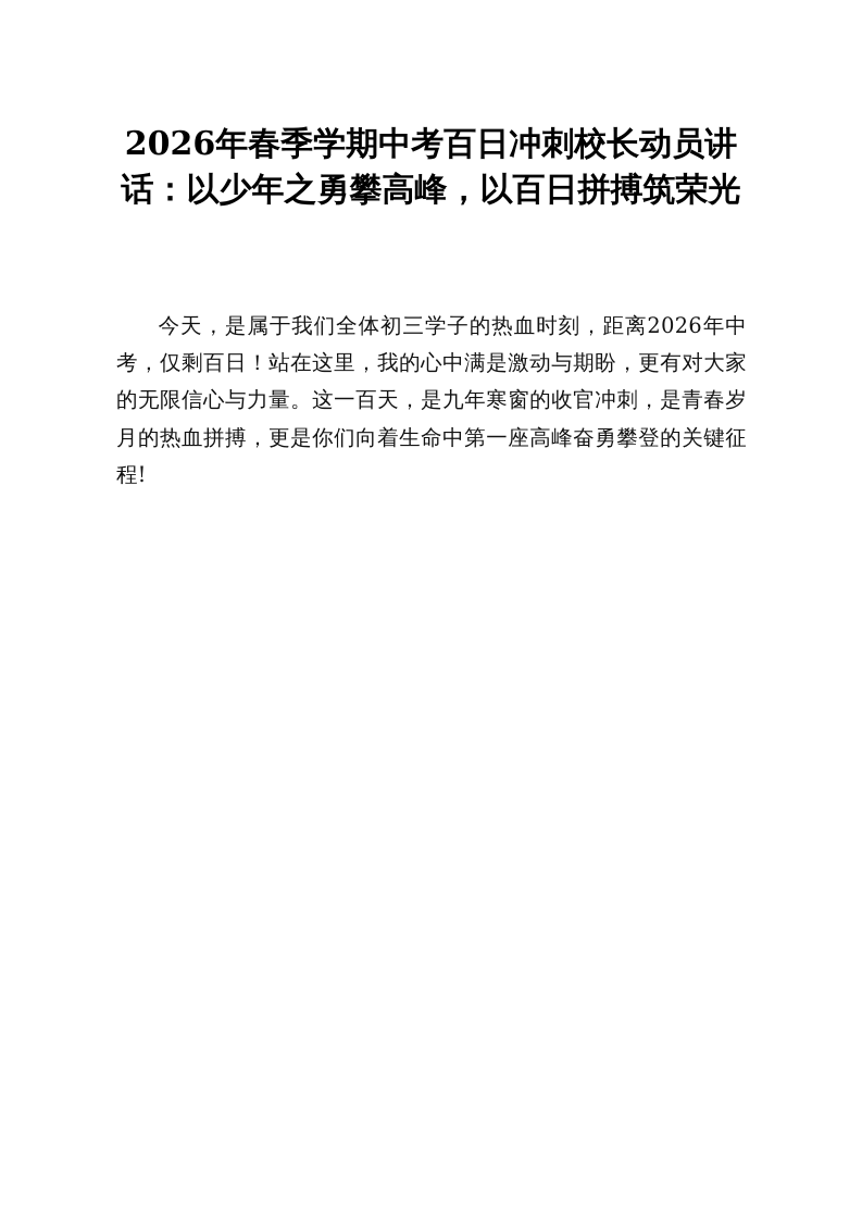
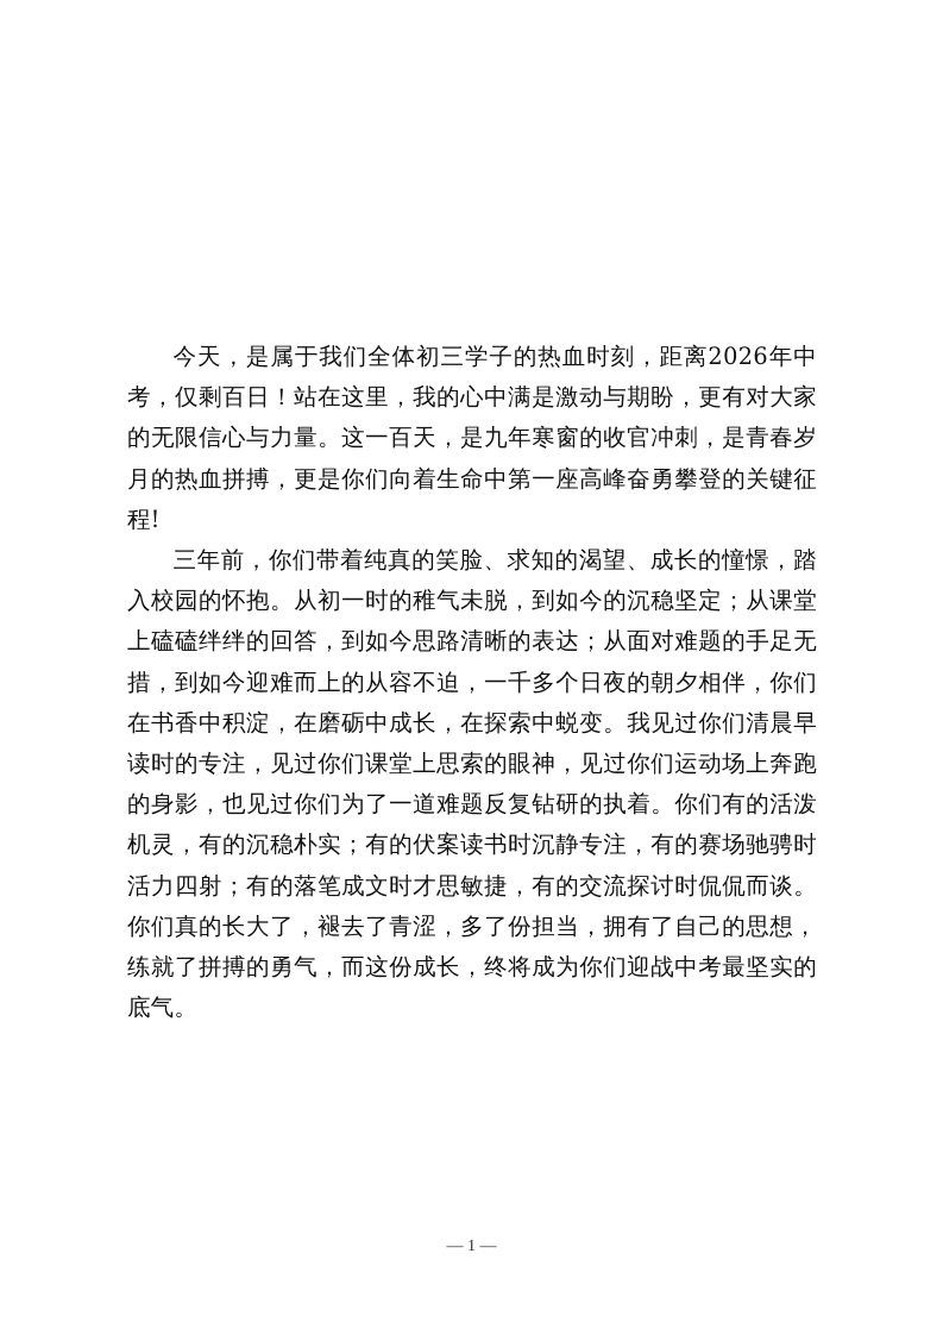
- 2026年春季学期中考百日冲刺校长动员讲话：以少年之勇攀高峰，以百日拼搏筑荣光
  今天，是属于我们全体初三学子的热血时刻，距离2026年中考，仅剩百日！站在这里，我的心中满是激动与期盼，更有对大家的无限信心与力量。这一百天，是九年寒窗的收官冲刺，是青春岁月的热血拼搏，更是你们向着生命中第一座高峰奋勇攀登的关键征程!
+ 三年前，你们带着纯真的笑脸、求知的渴望、成长的憧憬，踏入校园的怀抱。从初一时的稚气未脱，到如今的沉稳坚定；从课堂上磕磕绊绊的回答，到如今思路清晰的表达；从面对难题的手足无措，到如今迎难而上的从容不迫，一千多个日夜的朝夕相伴，你们在书香中积淀，在磨砺中成长，在探索中蜕变。我见过你们清晨早读时的专注，见过你们课堂上思索的眼神，见过你们运动场上奔跑的身影，也见过你们为了一道难题反复钻研的执着。你们有的活泼机灵，有的沉稳朴实；有的伏案读书时沉静专注，有的赛场驰骋时活力四射；有的落笔成文时才思敏捷，有的交流探讨时侃侃而谈。你们真的长大了，褪去了青涩，多了份担当，拥有了自己的思想，练就了拼搏的勇气，而这份成长，终将成为你们迎战中考最坚实的底气。
+ — 1 —
